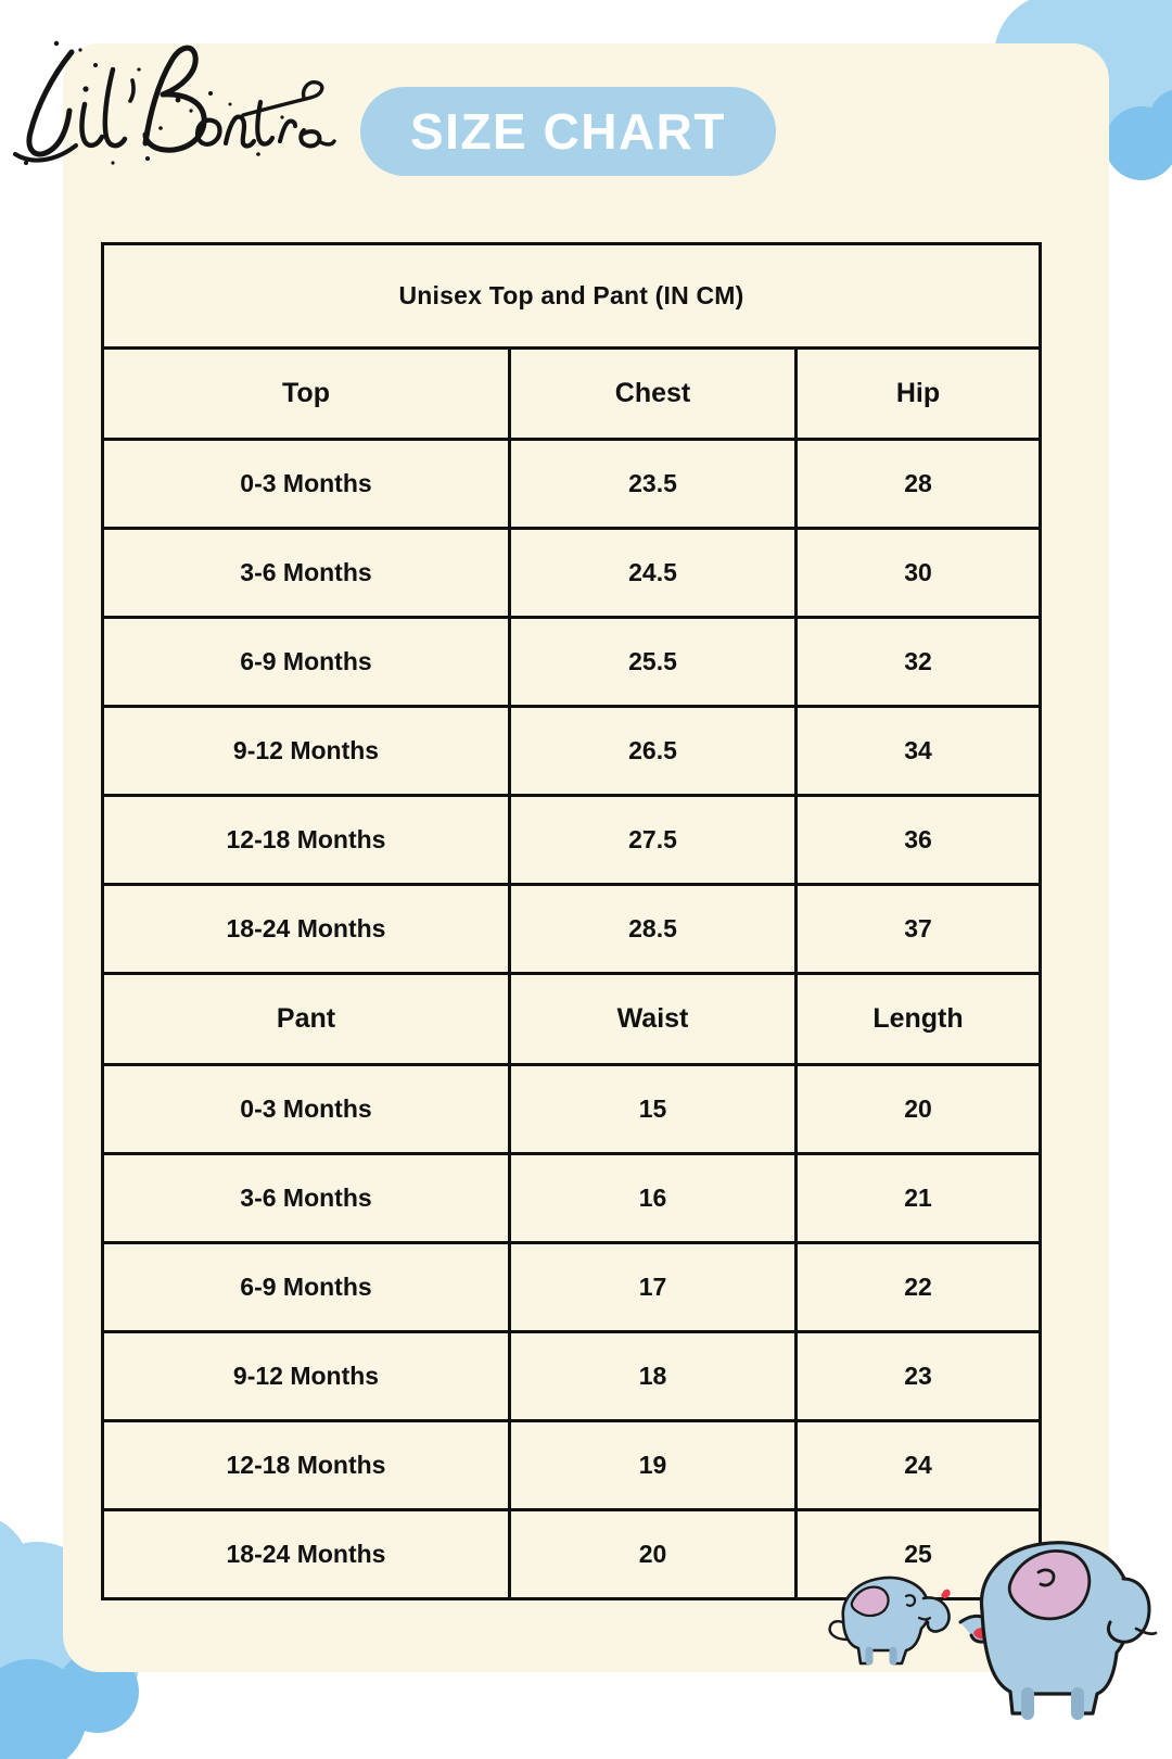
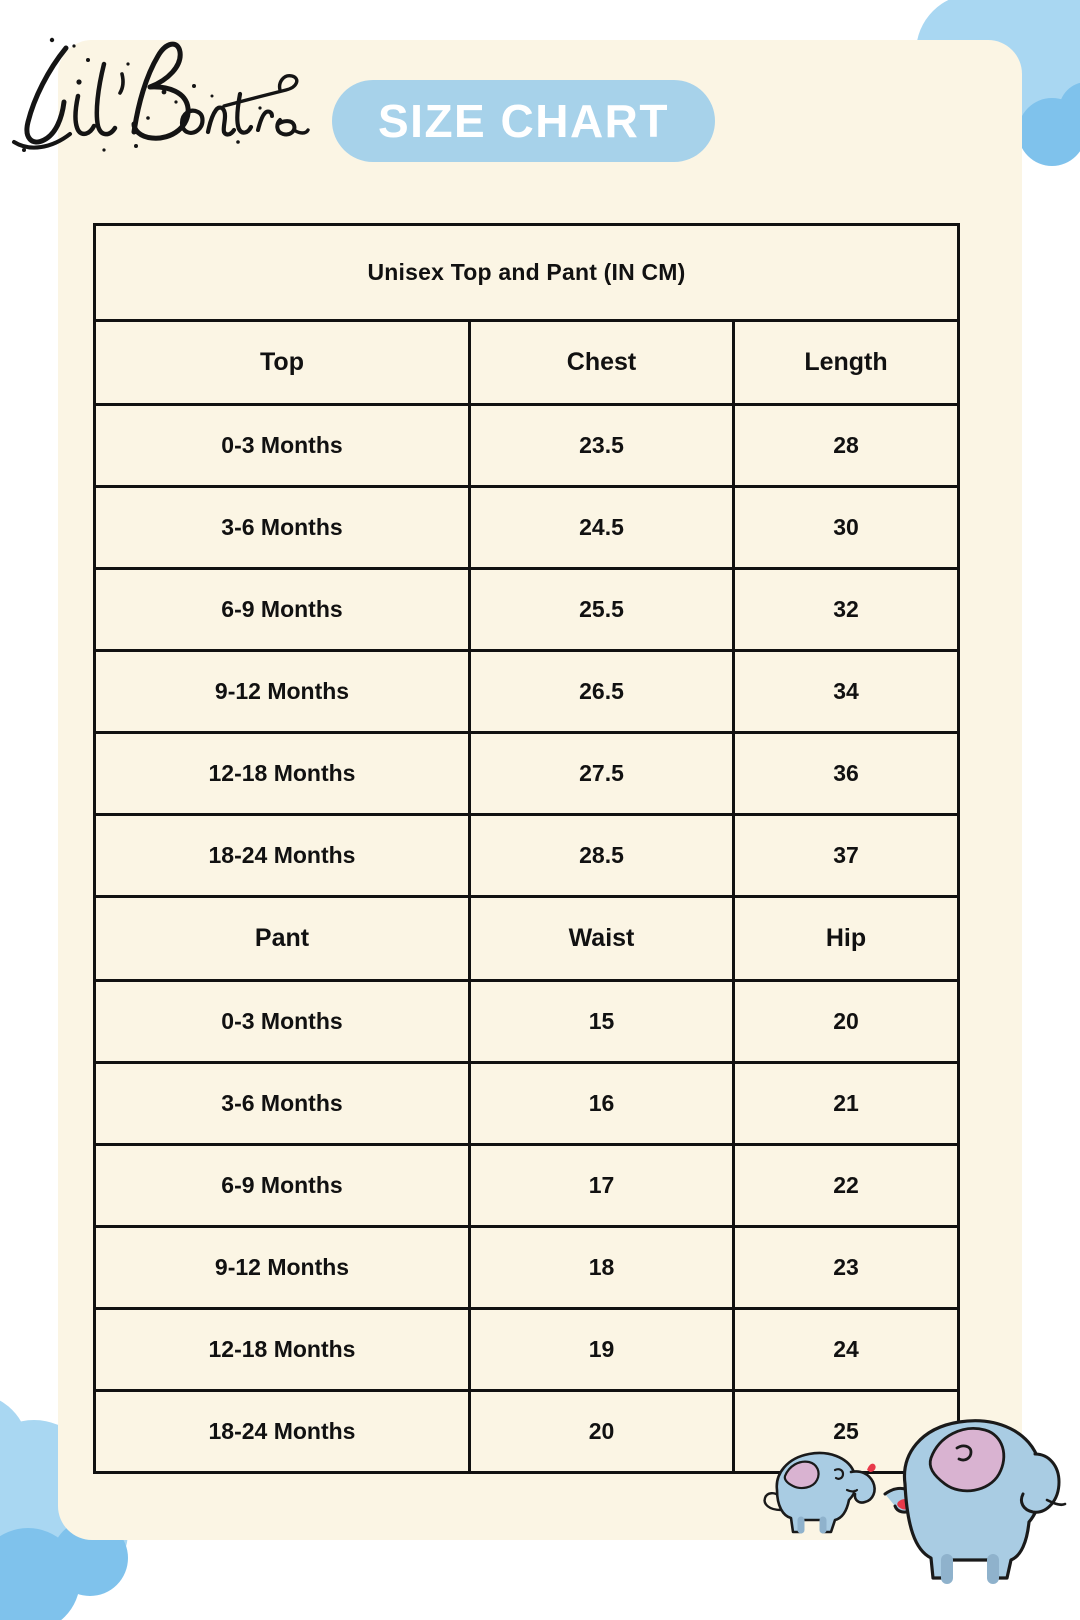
  SIZE CHART
  Unisex Top and Pant (IN CM)
- Top	Chest	Hip
+ Top	Chest	Length
  0-3 Months	23.5	28
  3-6 Months	24.5	30
  6-9 Months	25.5	32
  9-12 Months	26.5	34
  12-18 Months	27.5	36
  18-24 Months	28.5	37
- Pant	Waist	Length
+ Pant	Waist	Hip
  0-3 Months	15	20
  3-6 Months	16	21
  6-9 Months	17	22
  9-12 Months	18	23
  12-18 Months	19	24
  18-24 Months	20	25
